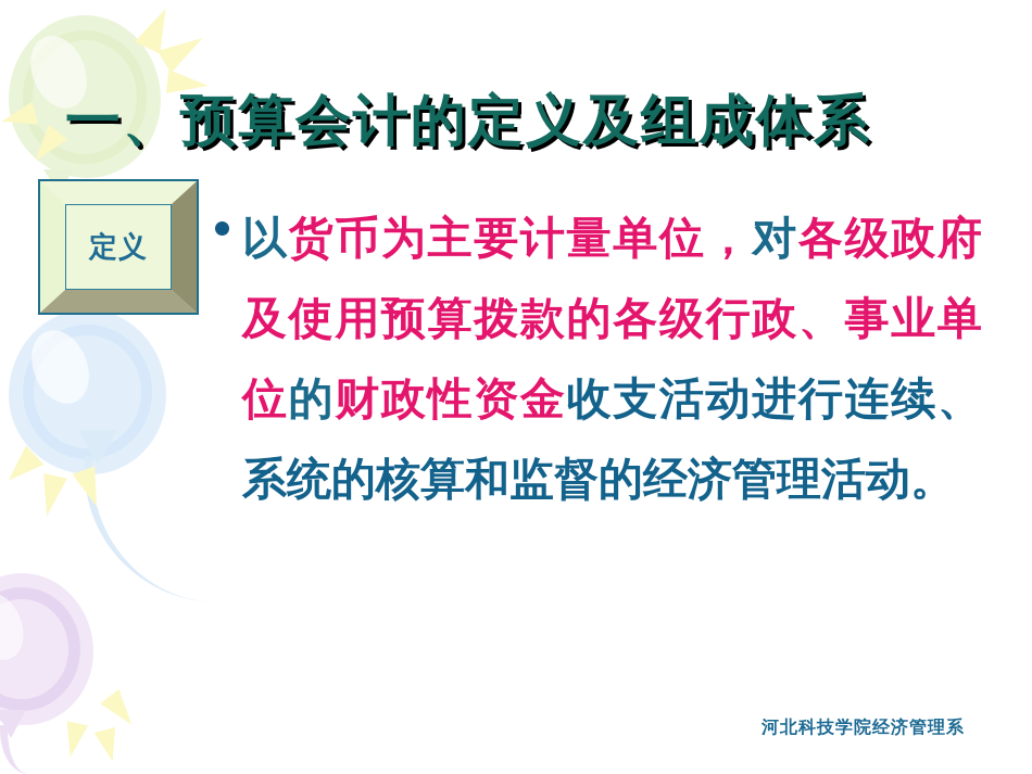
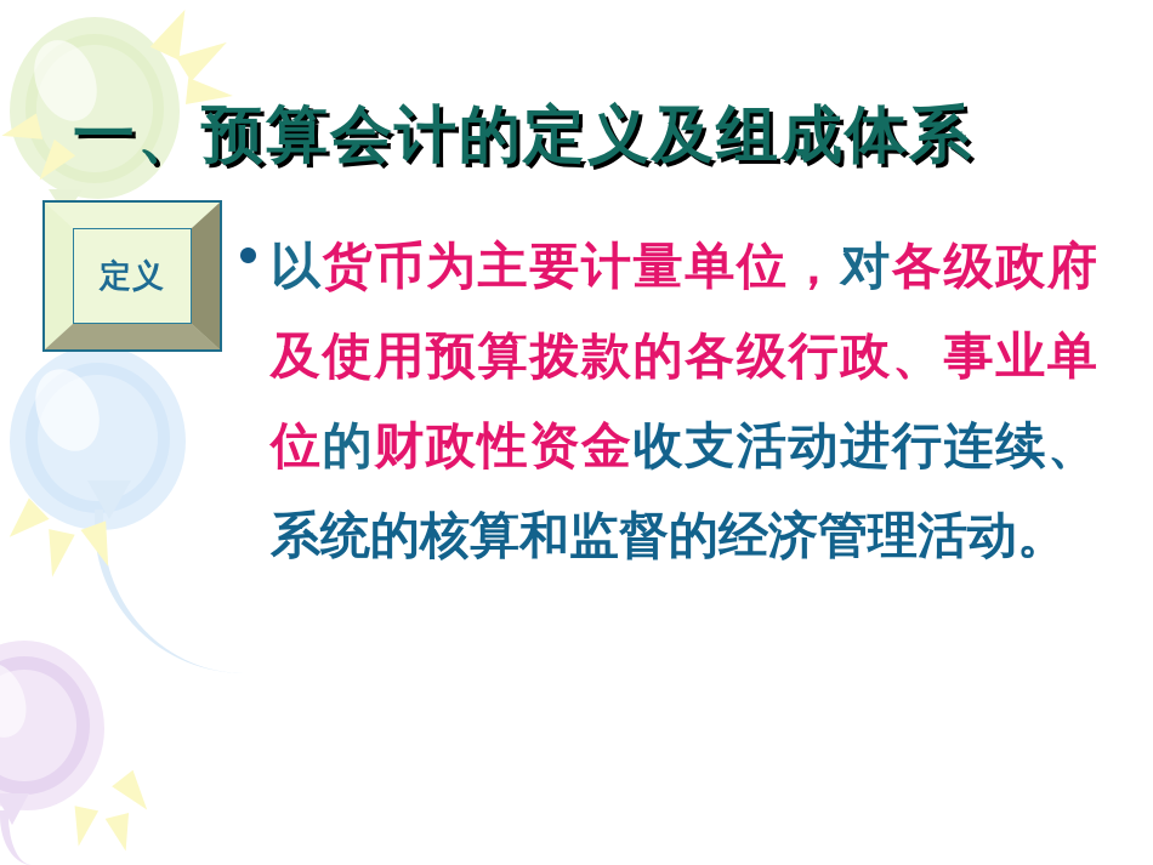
  一、预算会计的定义及组成体系
  定义
  以货币为主要计量单位，对各级政府及使用预算拨款的各级行政、事业单位的财政性资金收支活动进行连续、系统的核算和监督的经济管理活动。
- 河北科技学院经济管理系
